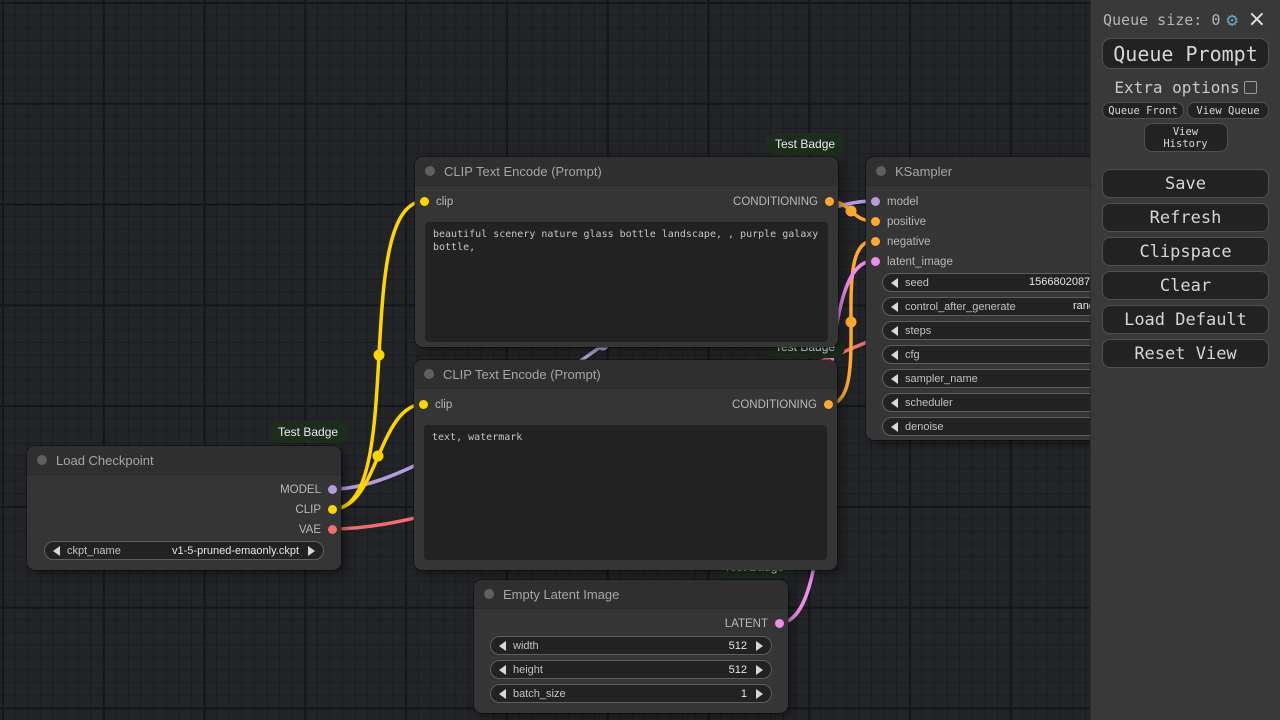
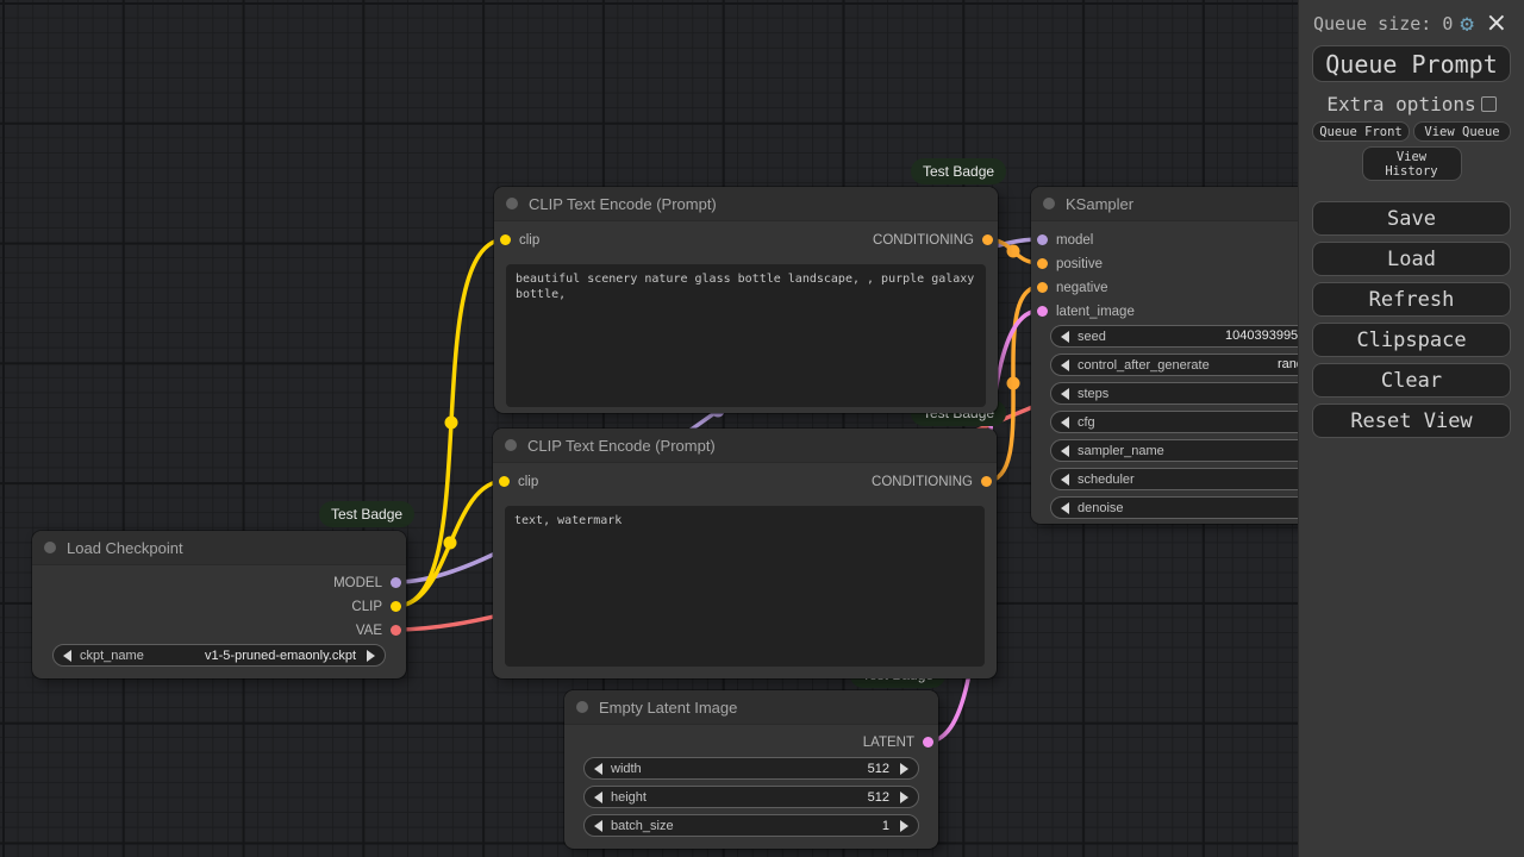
  Test Badge
  Test Badge
  Test Badge
  CLIP Text Encode (Prompt)
  clip
  CONDITIONING
  CLIP Text Encode (Prompt)
  clip
  CONDITIONING
  text, watermark
  KSampler
  model
  positive
  negative
  latent_image
  seed
- 1566802087
+ 1040393995
  control_after_generate
  steps
  cfg
  sampler_name
  scheduler
  denoise
  Load Checkpoint
  MODEL
  CLIP
  VAE
  ckpt_name
  v1-5-pruned-emaonly.ckpt
  Empty Latent Image
  LATENT
  width
  512
  height
  512
  batch_size
  1
  Queue size: 0
  ⚙
  ×
  Queue Prompt
  Extra options
  Queue Front
  View Queue
  View History
  Save
+ Load
  Refresh
  Clipspace
  Clear
- Load Default
  Reset View
